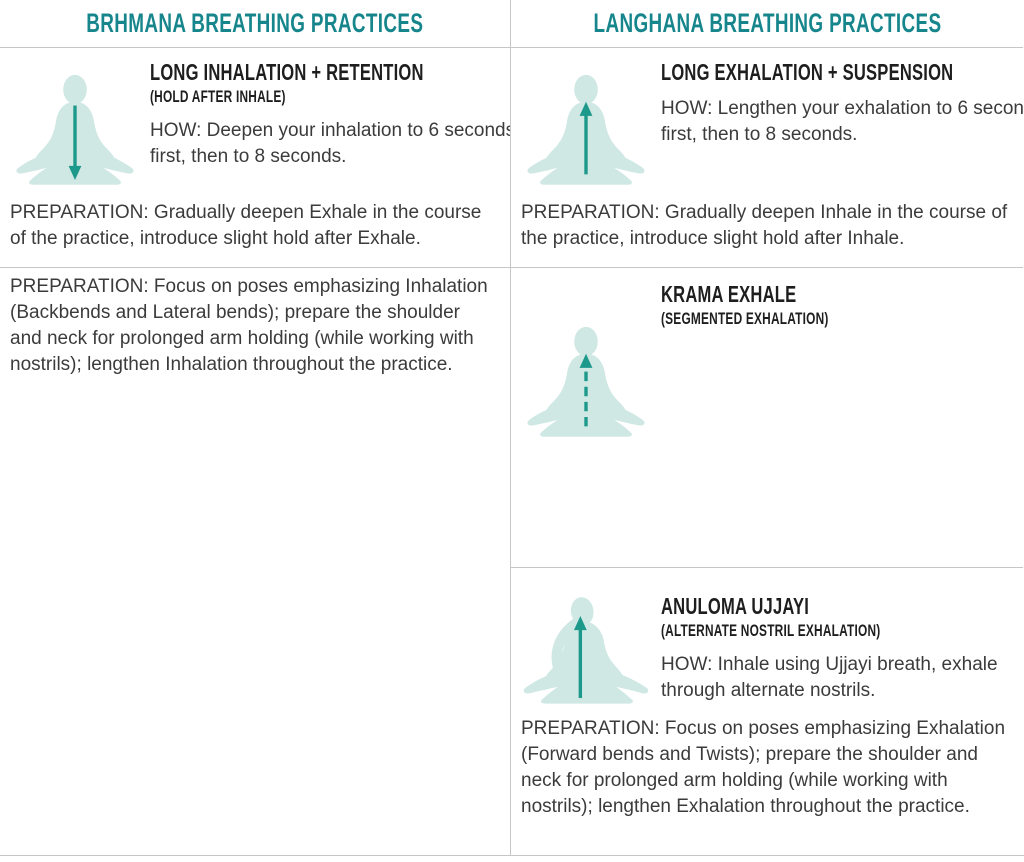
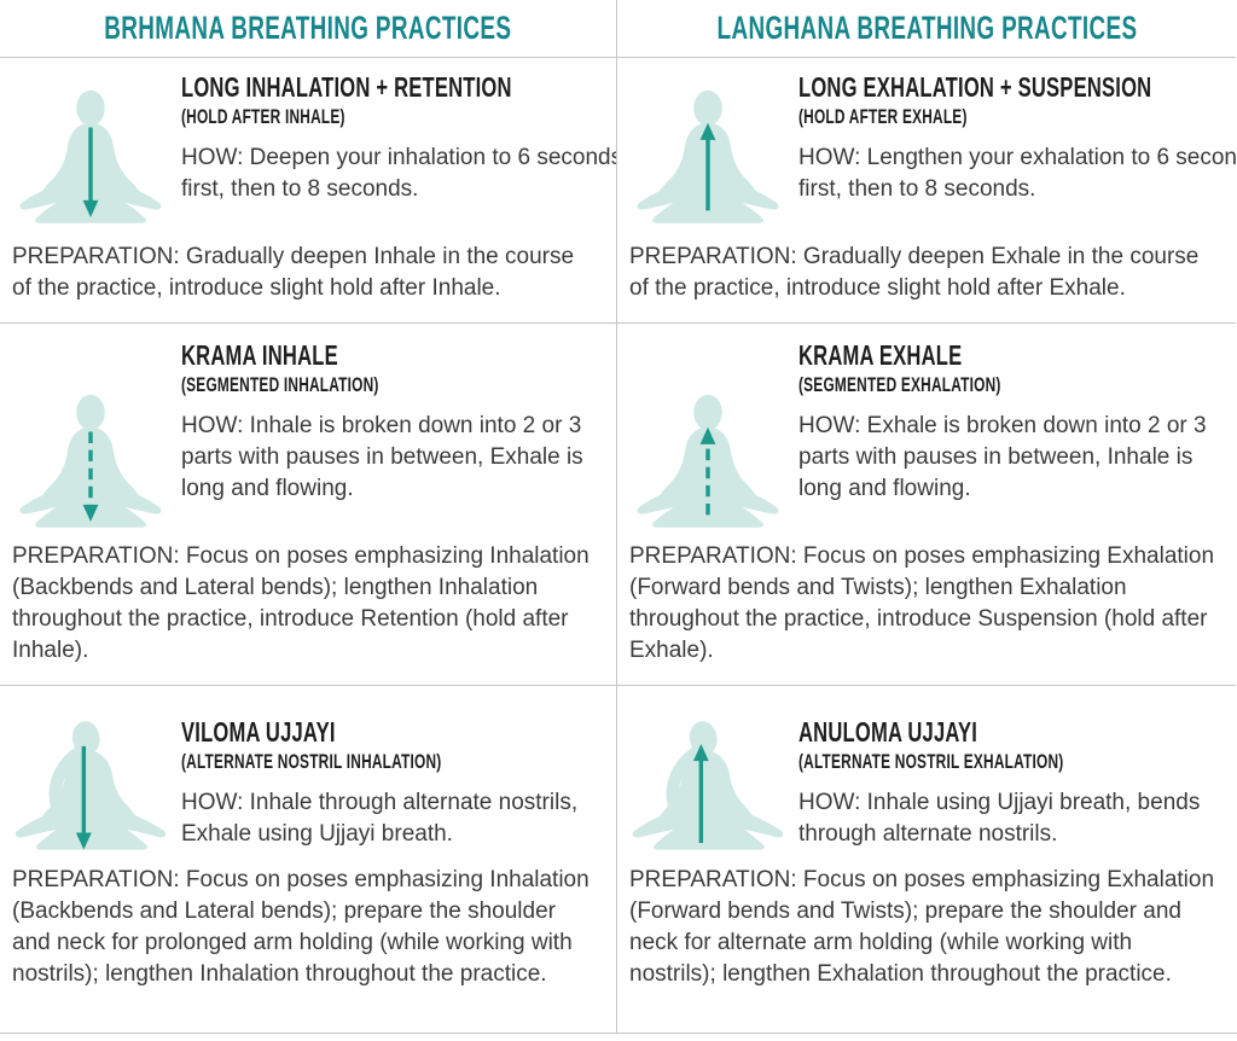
  BRHMANA BREATHING PRACTICES
  LONG INHALATION + RETENTION
  (HOLD AFTER INHALE)
  HOW: Deepen your inhalation to 6 second first, then to 8 seconds.
- PREPARATION: Gradually deepen Exhale in the course of the practice, introduce slight hold after Exhale.
+ PREPARATION: Gradually deepen Inhale in the course of the practice, introduce slight hold after Inhale.
+ KRAMA INHALE
+ (SEGMENTED INHALATION)
+ HOW: Inhale is broken down into 2 or 3 parts with pauses in between, Exhale is long and flowing.
+ PREPARATION: Focus on poses emphasizing Inhalation (Backbends and Lateral bends); lengthen Inhalation throughout the practice, introduce Retention (hold after Inhale).
+ VILOMA UJJAYI
+ (ALTERNATE NOSTRIL INHALATION)
+ HOW: Inhale through alternate nostrils, Exhale using Ujjayi breath.
  PREPARATION: Focus on poses emphasizing Inhalation (Backbends and Lateral bends); prepare the shoulder and neck for prolonged arm holding (while working with nostrils); lengthen Inhalation throughout the practice.
  LANGHANA BREATHING PRACTICES
  LONG EXHALATION + SUSPENSION
+ (HOLD AFTER EXHALE)
  HOW: Lengthen your exhalation to 6 secon first, then to 8 seconds.
- PREPARATION: Gradually deepen Inhale in the course of the practice, introduce slight hold after Inhale.
+ PREPARATION: Gradually deepen Exhale in the course of the practice, introduce slight hold after Exhale.
  KRAMA EXHALE
  (SEGMENTED EXHALATION)
+ HOW: Exhale is broken down into 2 or 3 parts with pauses in between, Inhale is long and flowing.
+ PREPARATION: Focus on poses emphasizing Exhalation (Forward bends and Twists); lengthen Exhalation throughout the practice, introduce Suspension (hold after Exhale).
  ANULOMA UJJAYI
  (ALTERNATE NOSTRIL EXHALATION)
- HOW: Inhale using Ujjayi breath, exhale through alternate nostrils.
+ HOW: Inhale using Ujjayi breath, bends through alternate nostrils.
- PREPARATION: Focus on poses emphasizing Exhalation (Forward bends and Twists); prepare the shoulder and neck for prolonged arm holding (while working with nostrils); lengthen Exhalation throughout the practice.
+ PREPARATION: Focus on poses emphasizing Exhalation (Forward bends and Twists); prepare the shoulder and neck for alternate arm holding (while working with nostrils); lengthen Exhalation throughout the practice.
